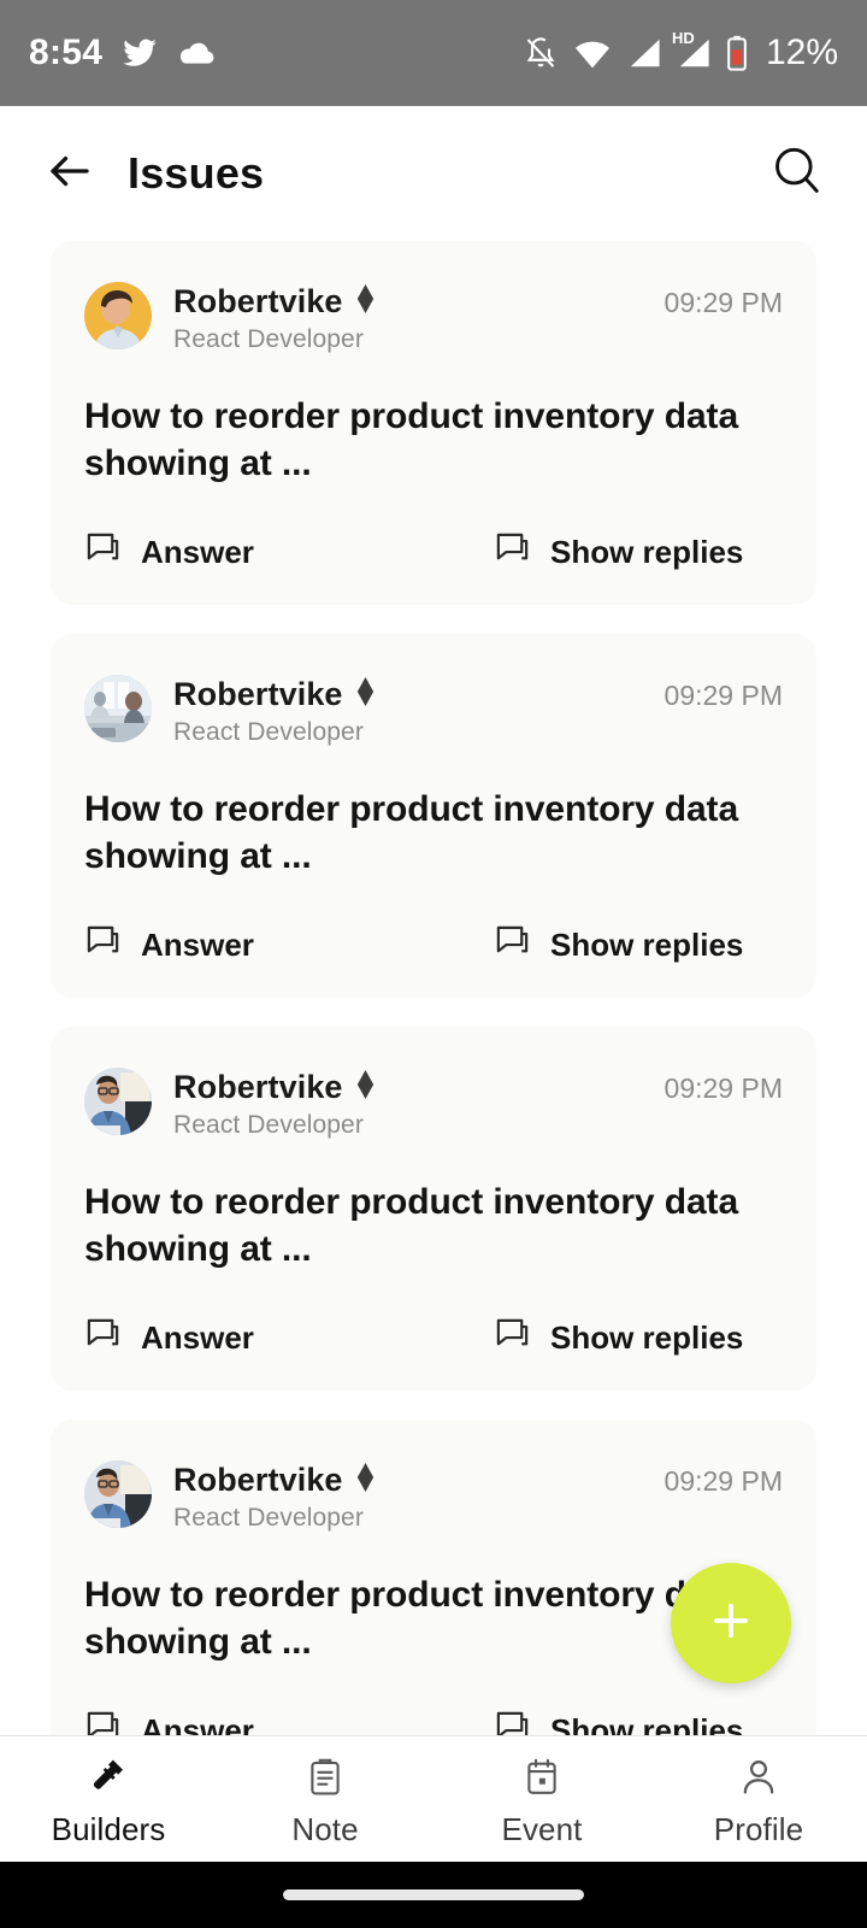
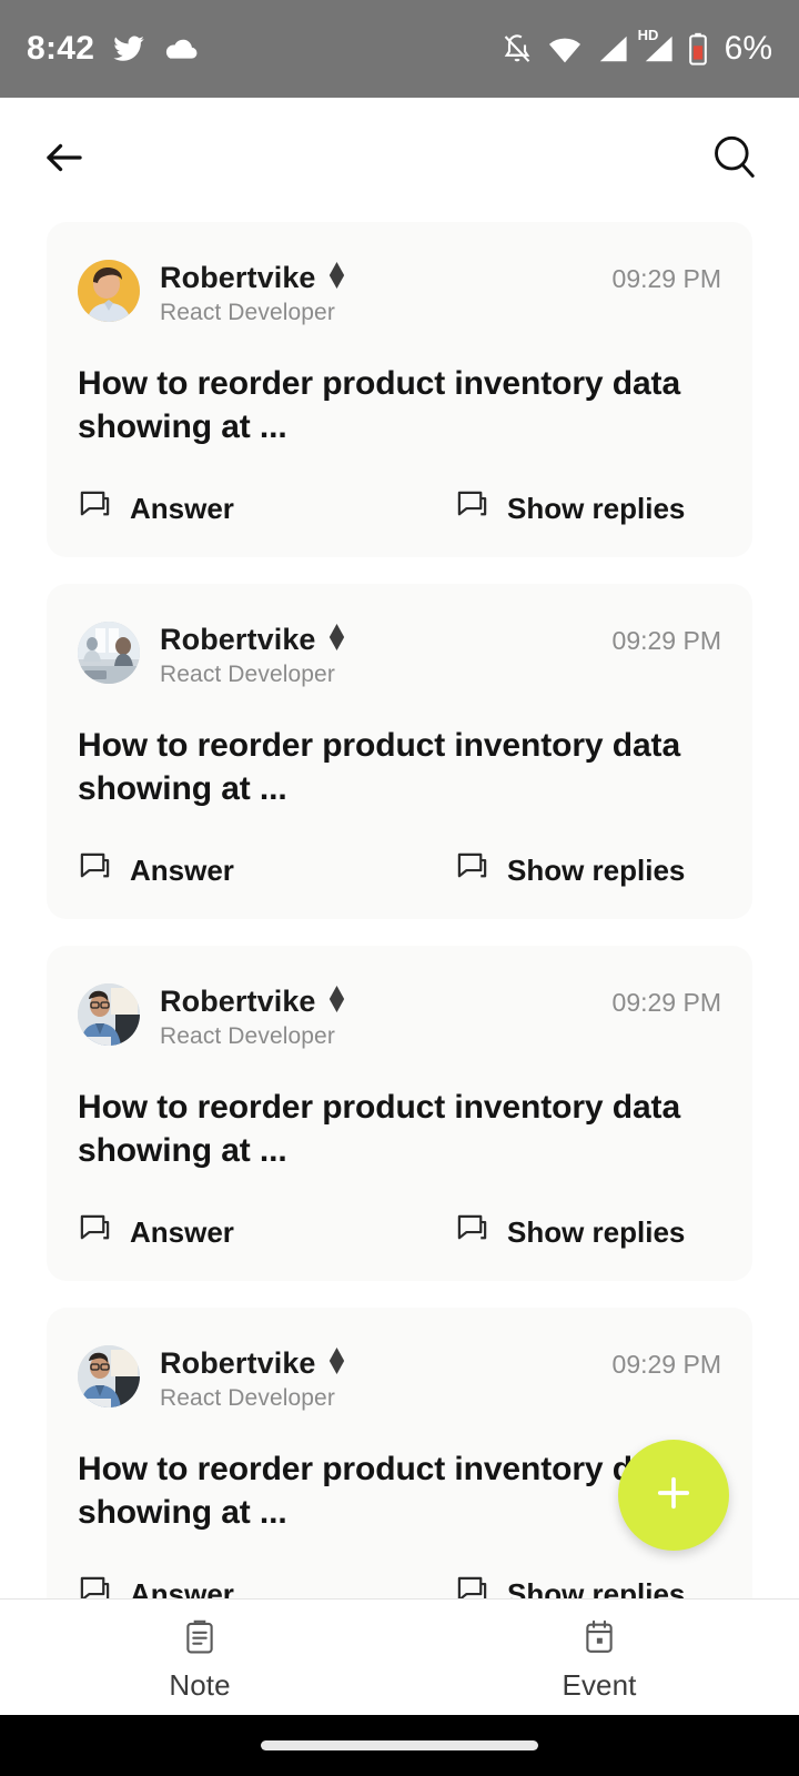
- 8:54
+ 8:42
  HD
- 12%
+ 6%
- Issues
  Robertvike
  React Developer
  09:29 PM
  How to reorder product inventory data showing at ...
  Answer
  Show replies
  Robertvike
  React Developer
  09:29 PM
  How to reorder product inventory data showing at ...
  Answer
  Show replies
  Robertvike
  React Developer
  09:29 PM
  How to reorder product inventory data showing at ...
  Answer
  Show replies
  Robertvike
  React Developer
  09:29 PM
  How to reorder product inventory d showing at ...
  Answer
  Show replies
- Builders
  Note
  Event
- Profile
